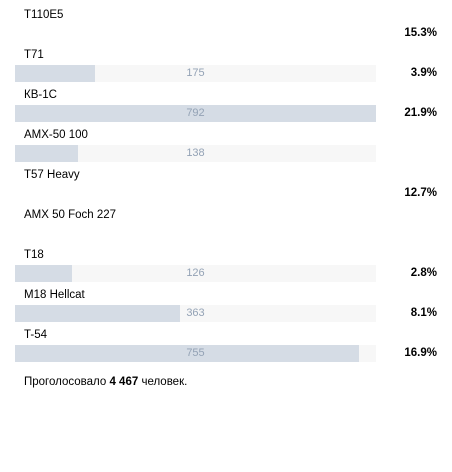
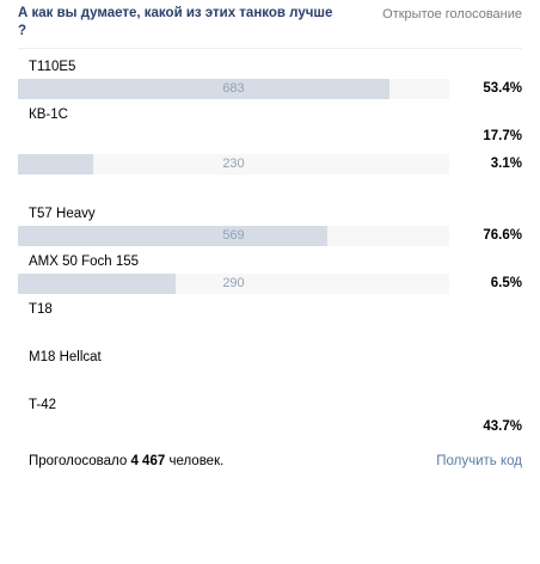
+ А как вы думаете, какой из этих танков лучше ?
+ Открытое голосование
  T110E5
+ 683
- 15.3%
+ 53.4%
- T71
- 175
- 3.9%
  КВ-1С
- 792
- 21.9%
+ 17.7%
- AMX-50 100
- 138
+ 230
+ 3.1%
  T57 Heavy
+ 569
- 12.7%
+ 76.6%
- AMX 50 Foch 227
+ AMX 50 Foch 155
+ 290
+ 6.5%
  T18
- 126
- 2.8%
  M18 Hellcat
- 363
- 8.1%
- T-54
+ T-42
- 755
- 16.9%
+ 43.7%
  Проголосовало 4 467 человек.
+ Получить код
